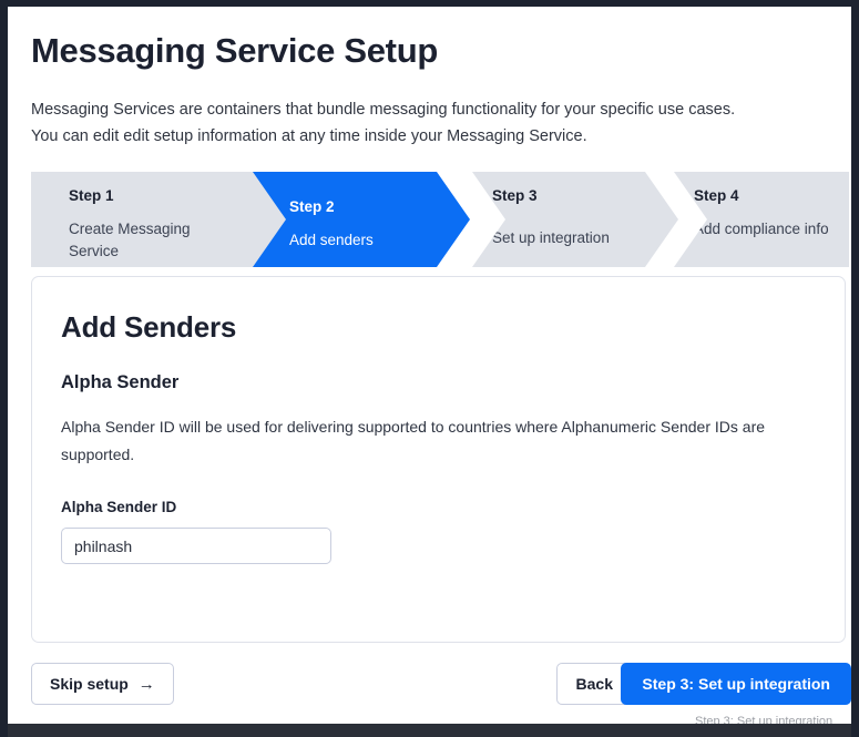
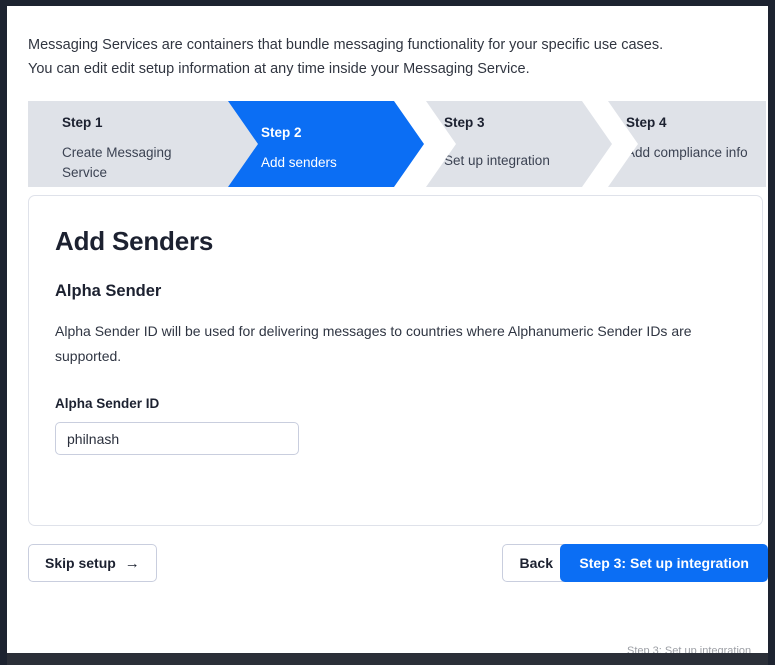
- Messaging Service Setup
  Messaging Services are containers that bundle messaging functionality for your specific use cases.
  You can edit edit setup information at any time inside your Messaging Service.
  Step 1
  Create Messaging Service
  Step 2
  Add senders
  Step 3
  Set up integration
  Step 4
  dd compliance info
  Add Senders
  Alpha Sender
- Alpha Sender ID will be used for delivering supported to countries where Alphanumeric Sender IDs are supported.
+ Alpha Sender ID will be used for delivering messages to countries where Alphanumeric Sender IDs are supported.
  Alpha Sender ID
  philnash
  Skip setup
  →
  Back
  Step 3: Set up integration
  Step 3: Set up integration
